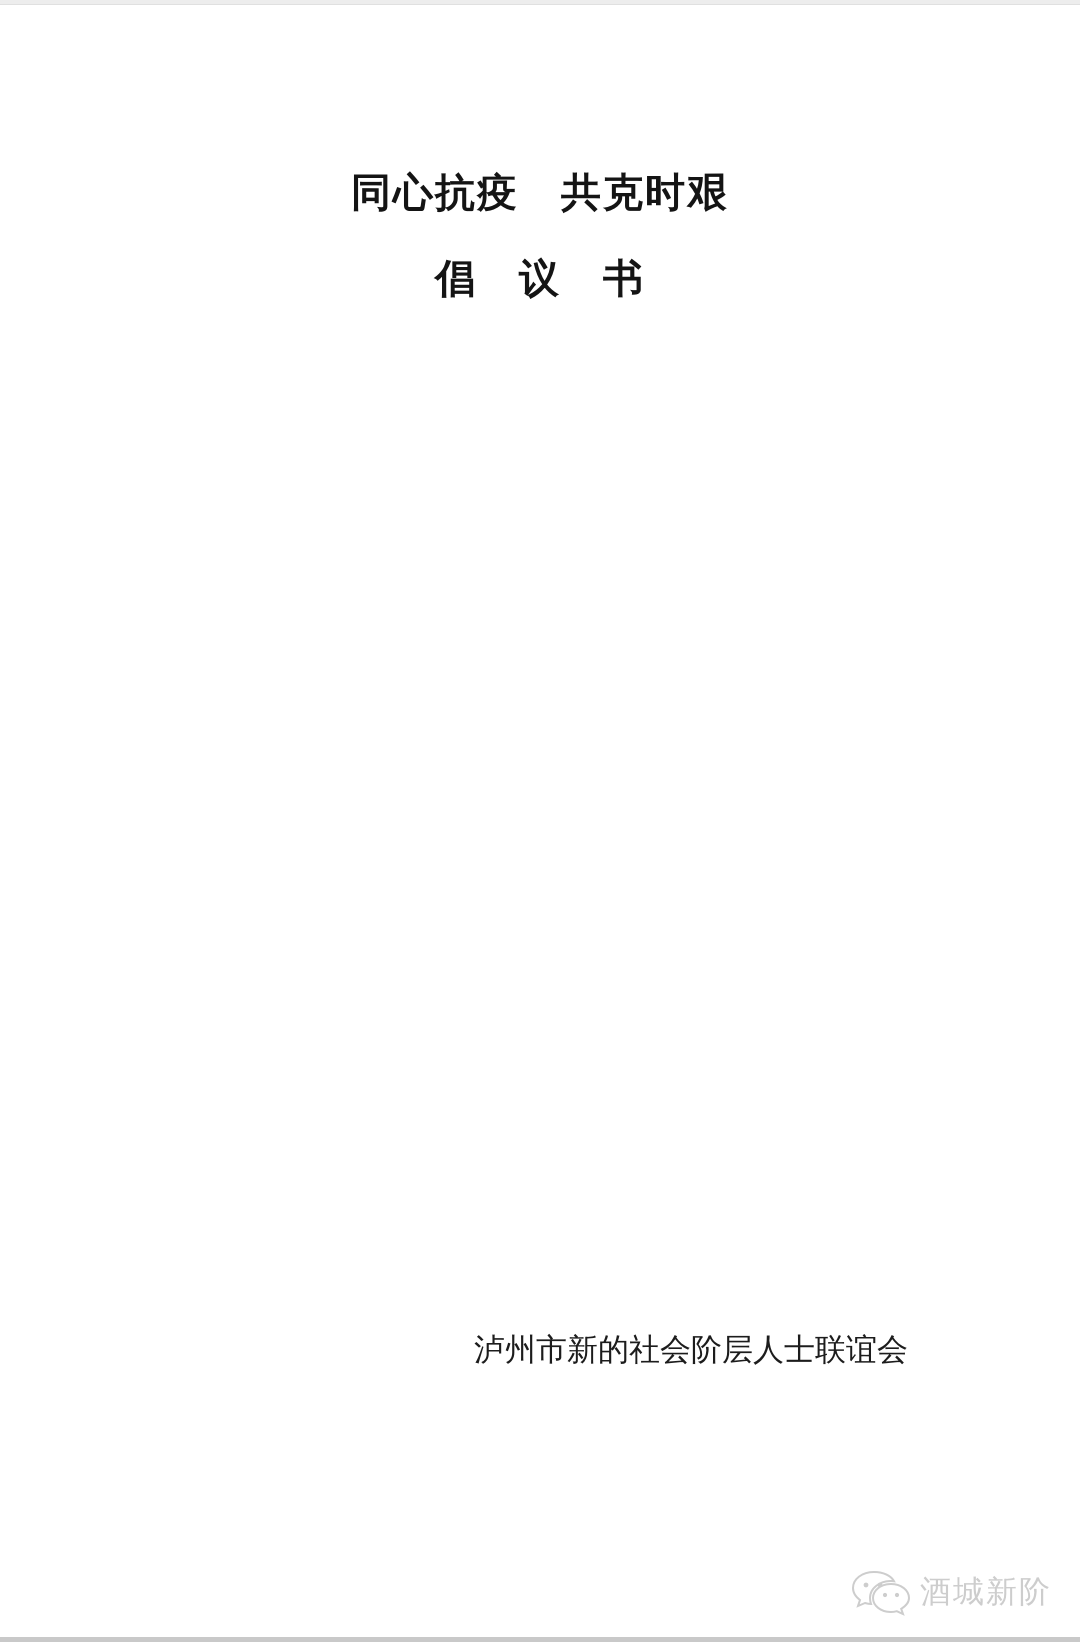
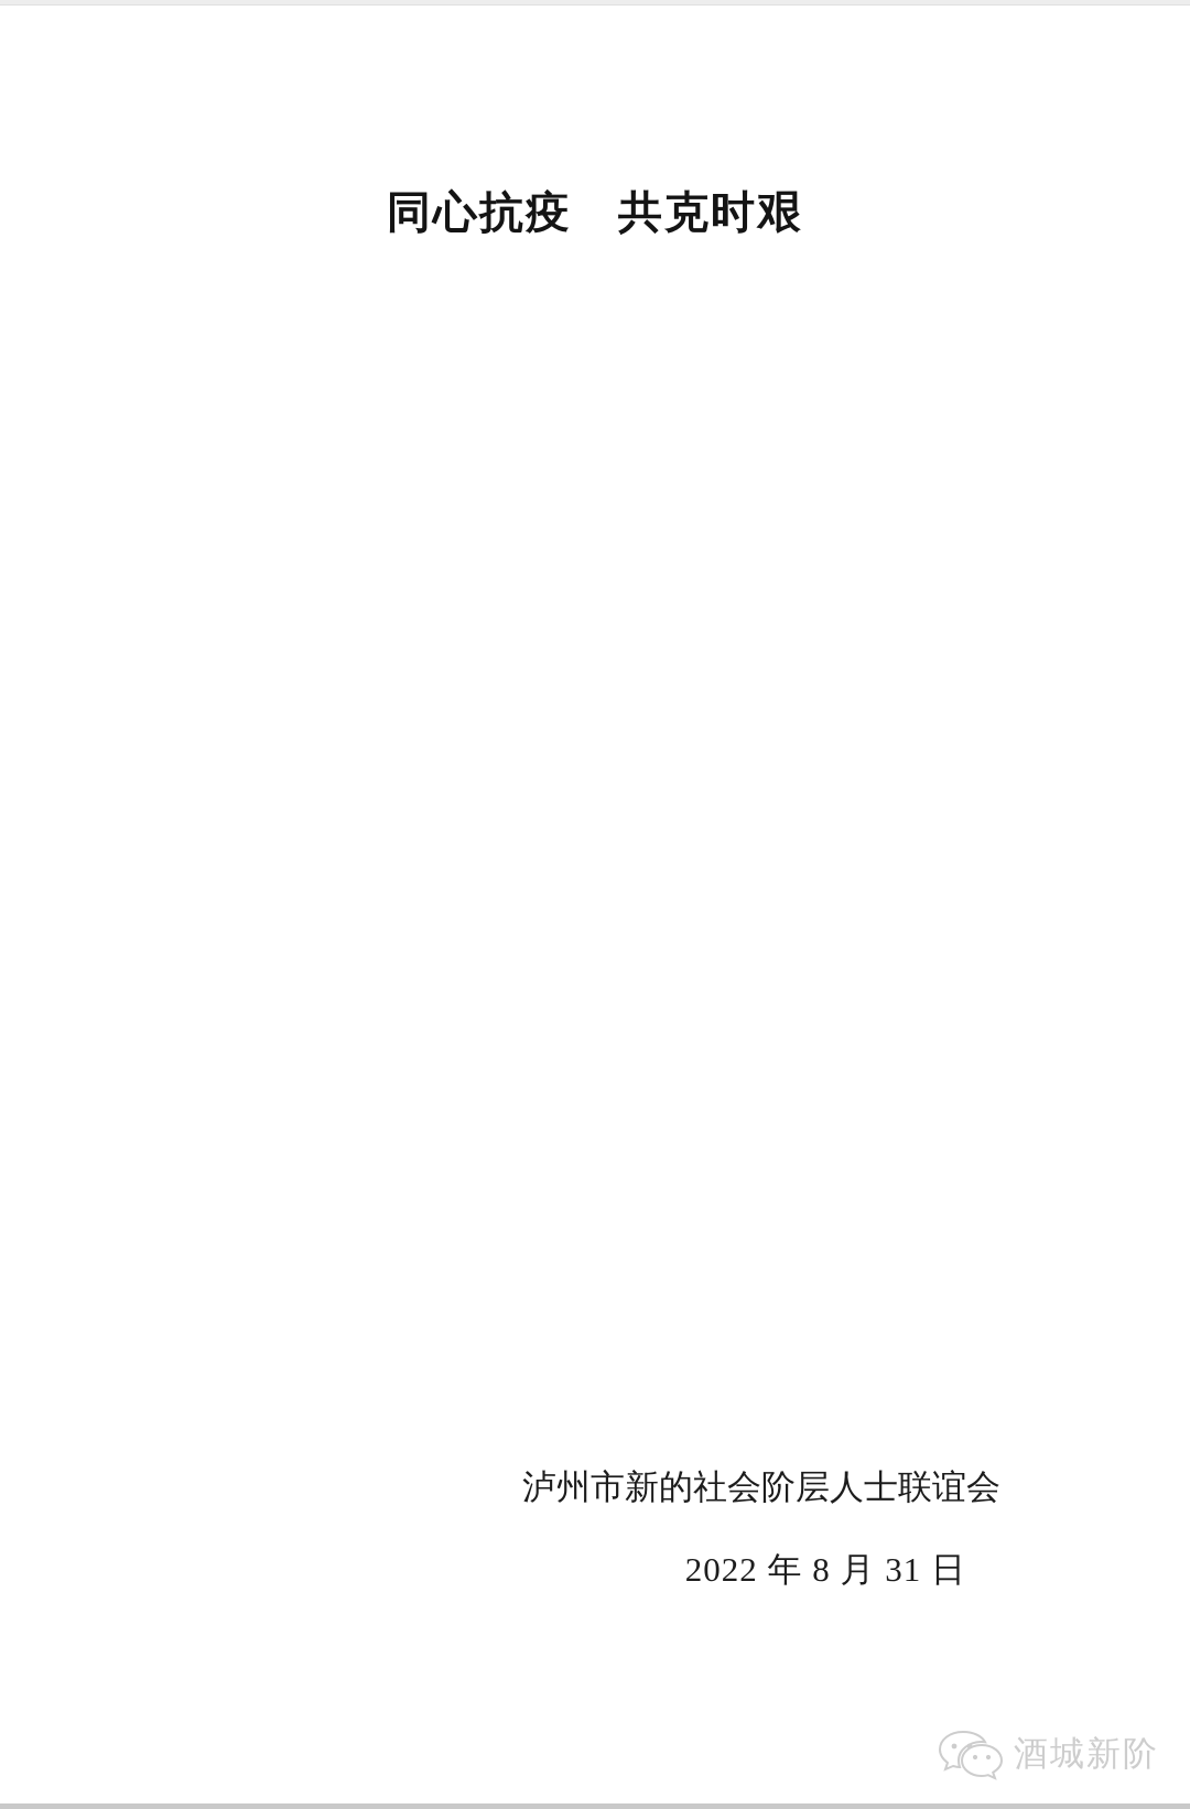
  同心抗疫 共克时艰
- 倡 议 书
  泸州市新的社会阶层人士联谊会
+ 2022 年 8 月 31 日
  酒城新阶
